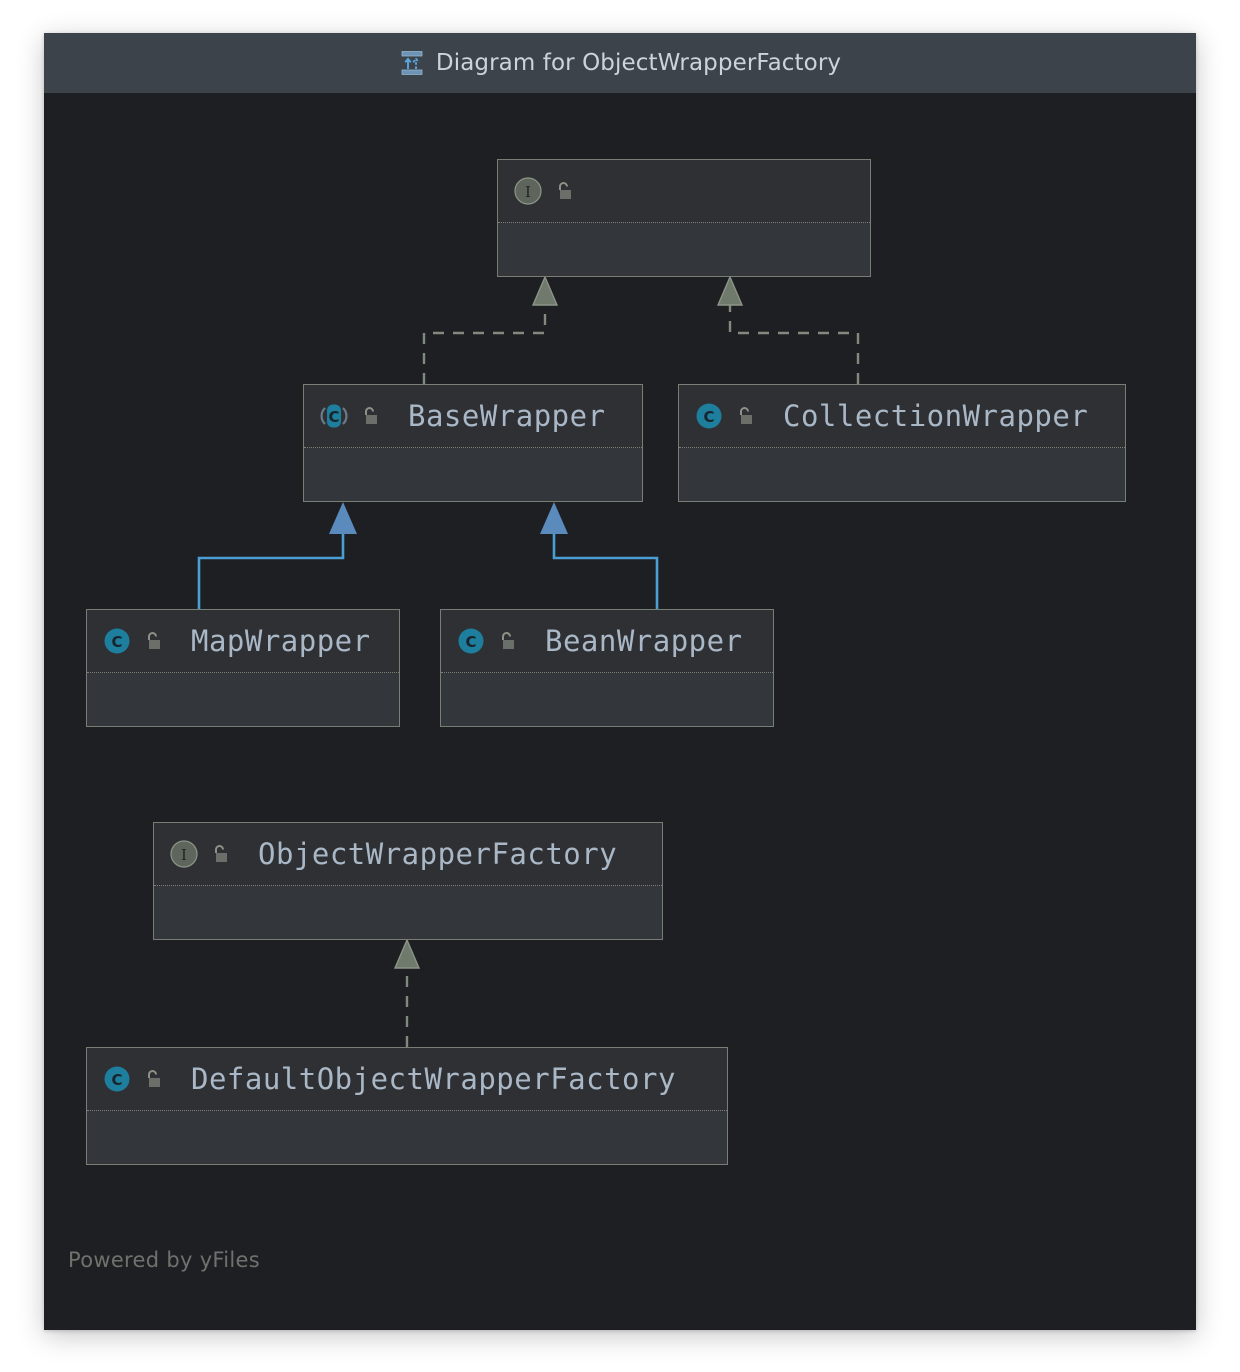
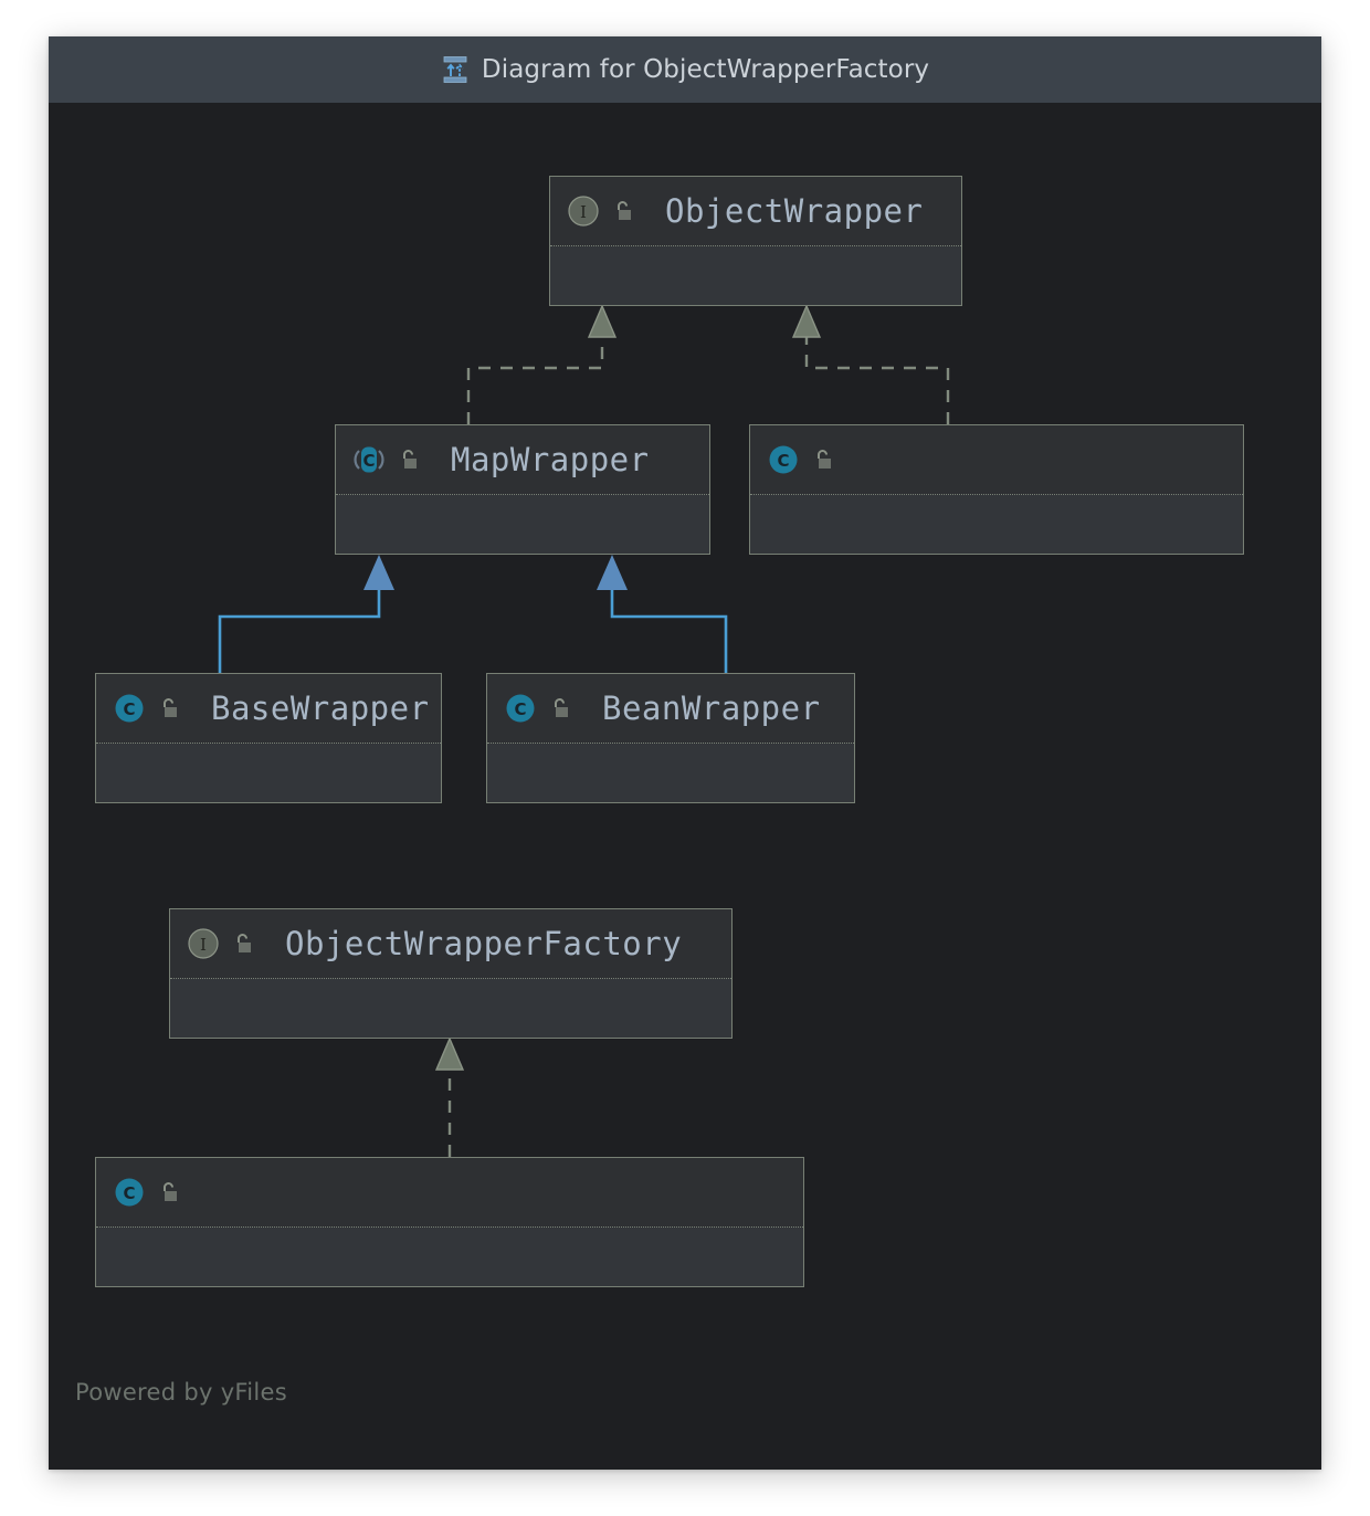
  Diagram for ObjectWrapperFactory
  I
+ ObjectWrapper
  C
- BaseWrapper
+ MapWrapper
  C
- CollectionWrapper
  C
- MapWrapper
+ BaseWrapper
  C
  BeanWrapper
  I
  ObjectWrapperFactory
  C
- DefaultObjectWrapperFactory
  Powered by yFiles
